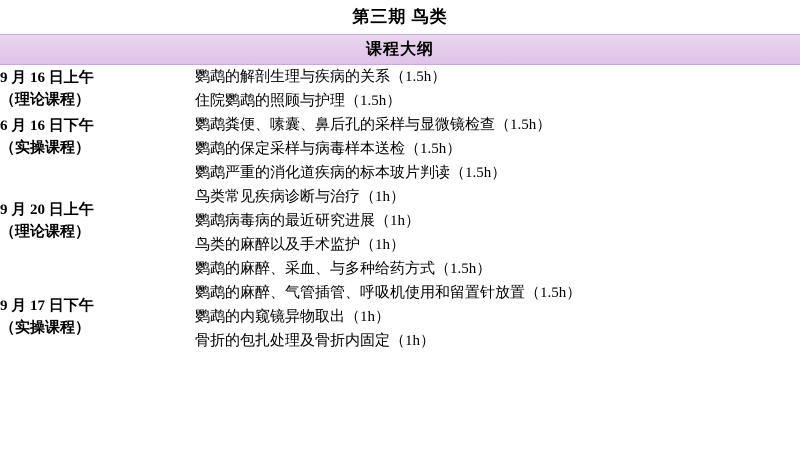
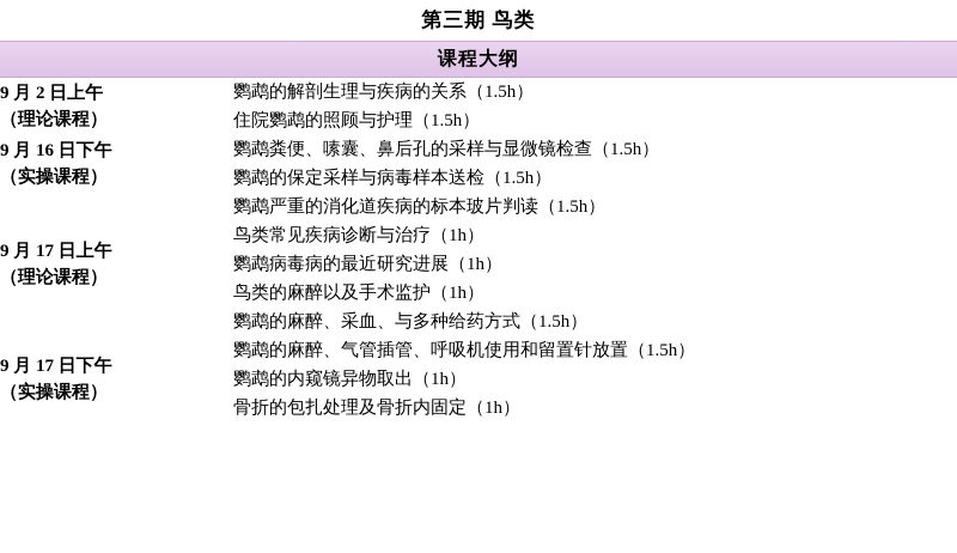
  第三期 鸟类
  课程大纲
- 9 月 16 日上午 （理论课程）	鹦鹉的解剖生理与疾病的关系（1.5h） 住院鹦鹉的照顾与护理（1.5h）
+ 9 月 2 日上午 （理论课程）	鹦鹉的解剖生理与疾病的关系（1.5h） 住院鹦鹉的照顾与护理（1.5h）
- 6 月 16 日下午 （实操课程）	鹦鹉粪便、嗉囊、鼻后孔的采样与显微镜检查（1.5h） 鹦鹉的保定采样与病毒样本送检（1.5h）
+ 9 月 16 日下午 （实操课程）	鹦鹉粪便、嗉囊、鼻后孔的采样与显微镜检查（1.5h） 鹦鹉的保定采样与病毒样本送检（1.5h）
- 9 月 20 日上午 （理论课程）	鹦鹉严重的消化道疾病的标本玻片判读（1.5h） 鸟类常见疾病诊断与治疗（1h） 鹦鹉病毒病的最近研究进展（1h） 鸟类的麻醉以及手术监护（1h） 鹦鹉的麻醉、采血、与多种给药方式（1.5h）
+ 9 月 17 日上午 （理论课程）	鹦鹉严重的消化道疾病的标本玻片判读（1.5h） 鸟类常见疾病诊断与治疗（1h） 鹦鹉病毒病的最近研究进展（1h） 鸟类的麻醉以及手术监护（1h） 鹦鹉的麻醉、采血、与多种给药方式（1.5h）
  9 月 17 日下午 （实操课程）	鹦鹉的麻醉、气管插管、呼吸机使用和留置针放置（1.5h） 鹦鹉的内窥镜异物取出（1h） 骨折的包扎处理及骨折内固定（1h）
